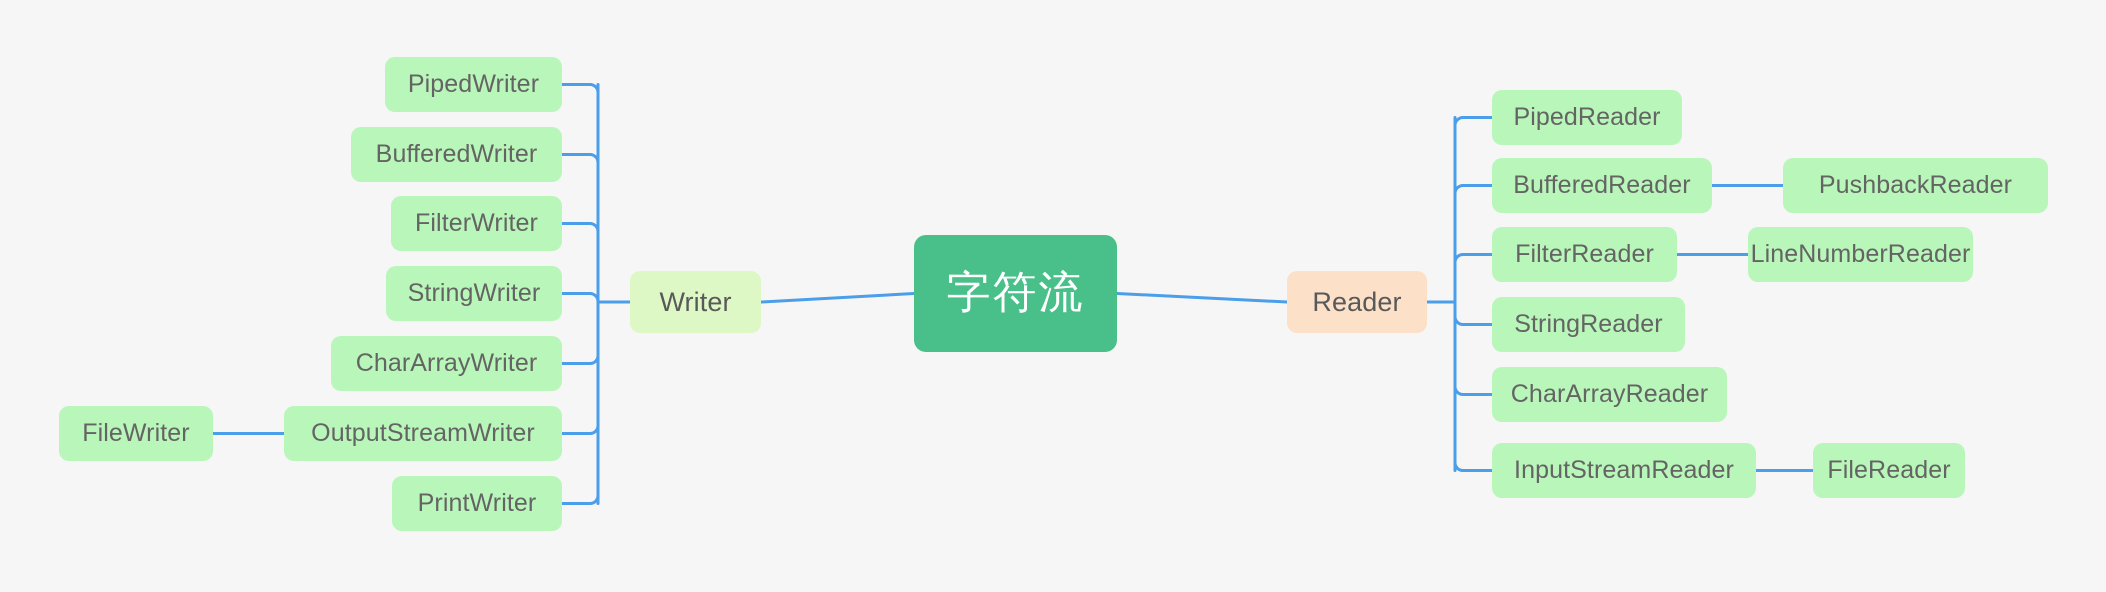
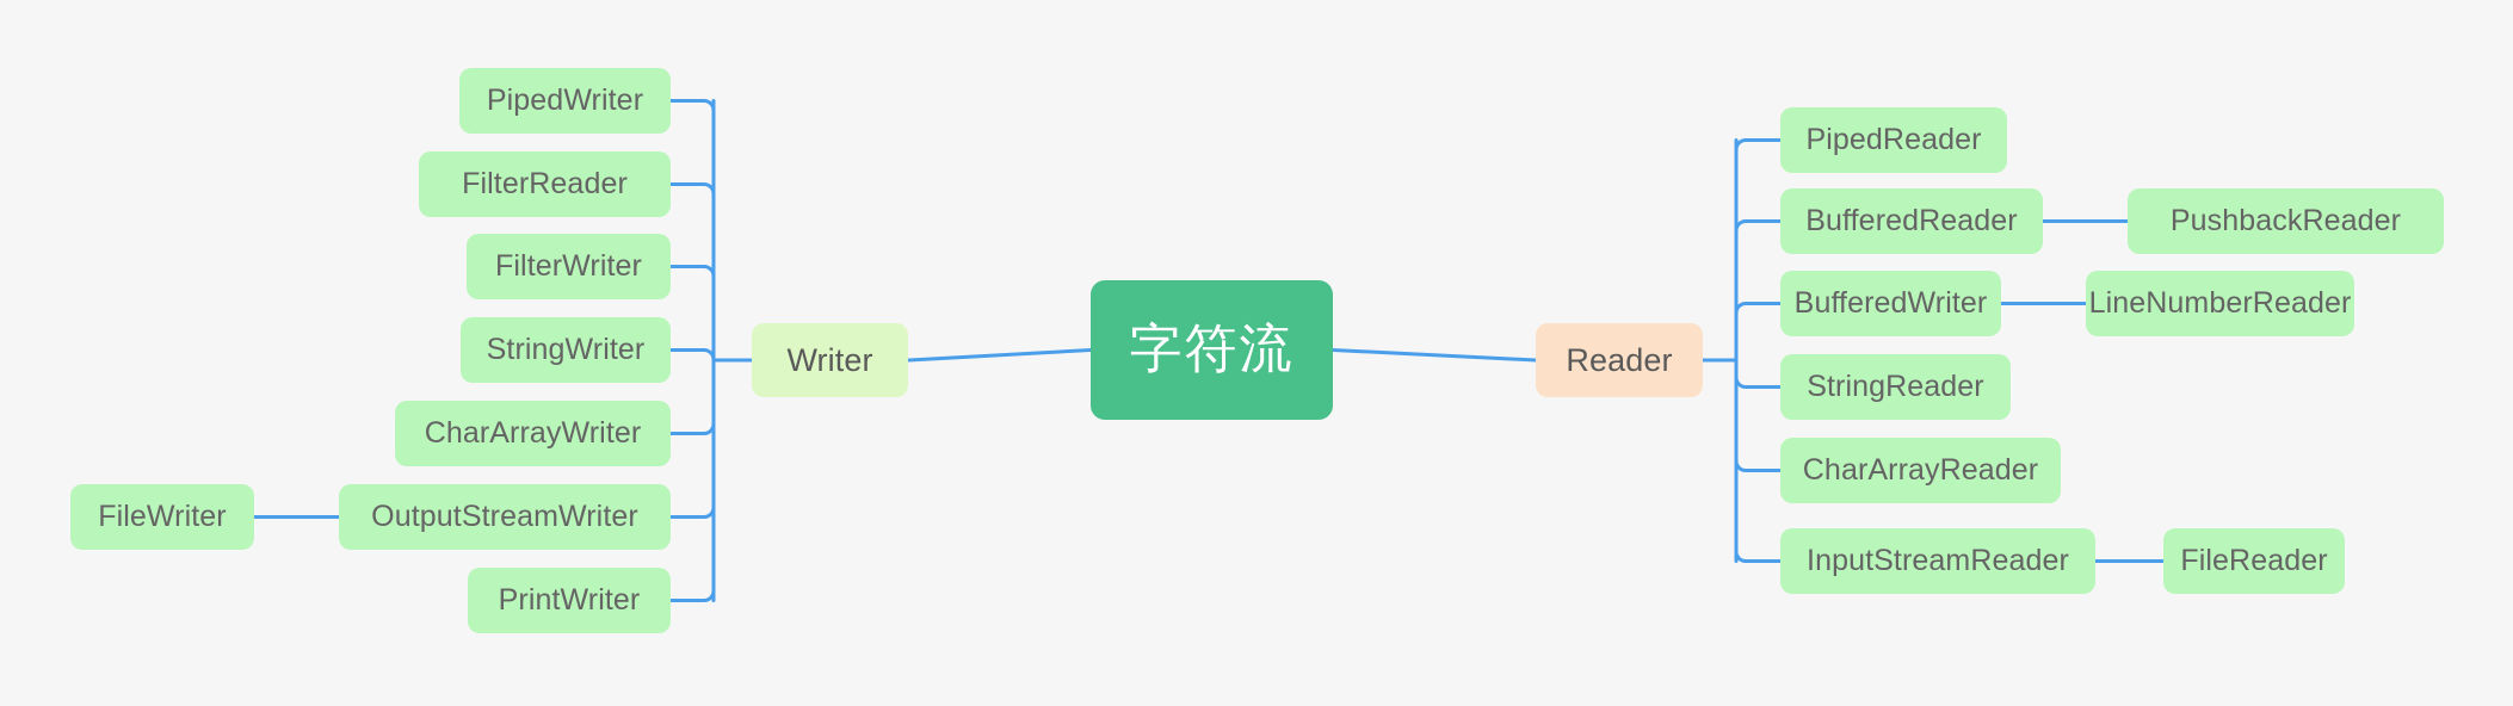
  字符流
  Writer
  PipedWriter
- BufferedWriter
+ FilterReader
  FilterWriter
  StringWriter
  CharArrayWriter
  OutputStreamWriter
  FileWriter
  PrintWriter
  Reader
  PipedReader
  BufferedReader
  PushbackReader
- FilterReader
+ BufferedWriter
  LineNumberReader
  StringReader
  CharArrayReader
  InputStreamReader
  FileReader
